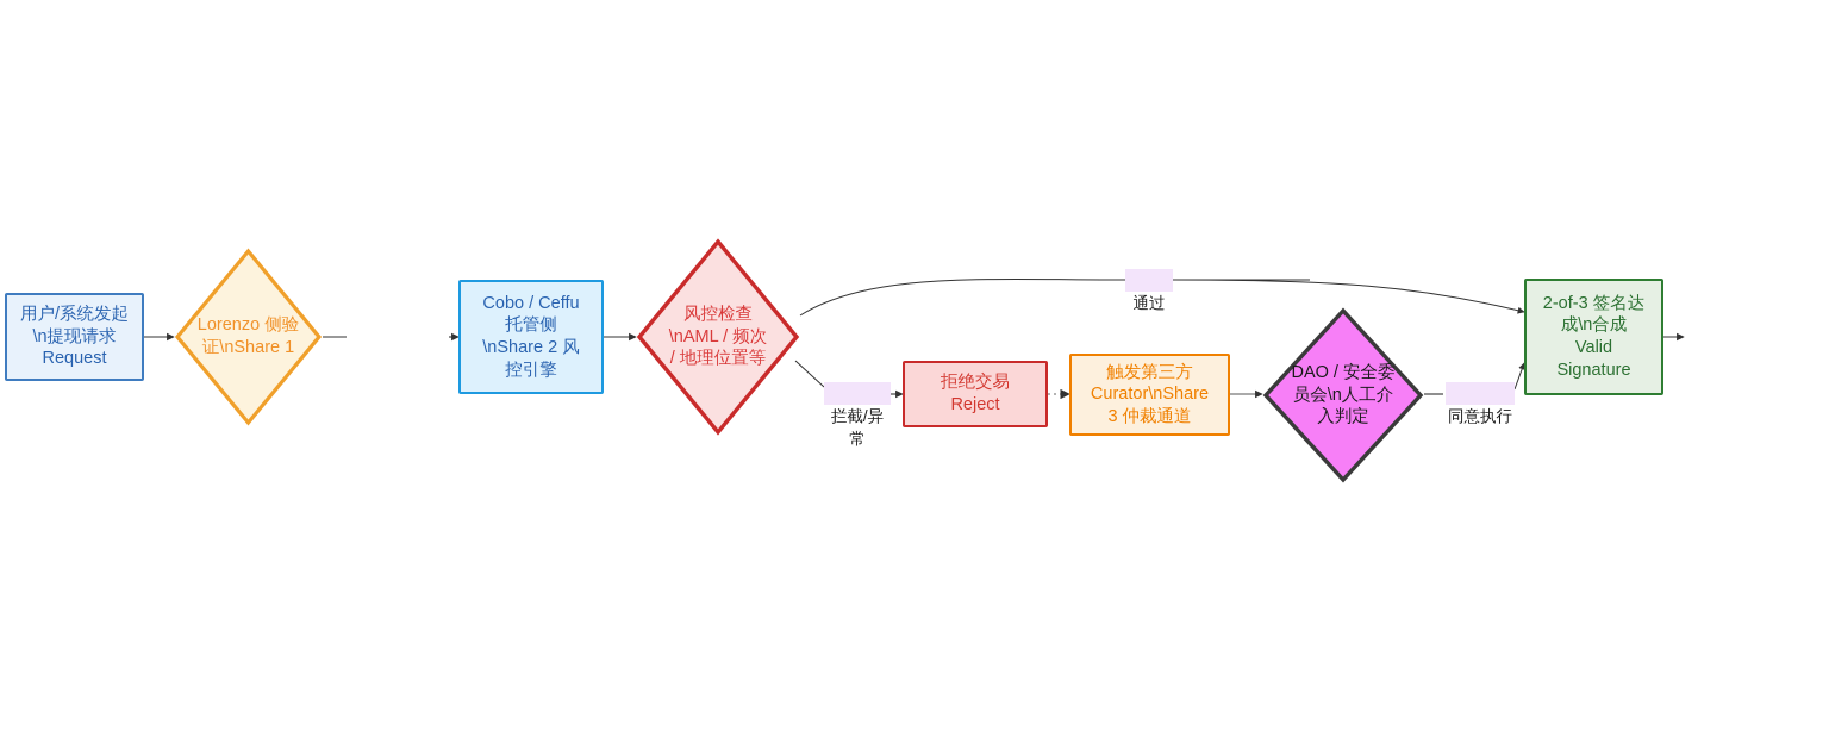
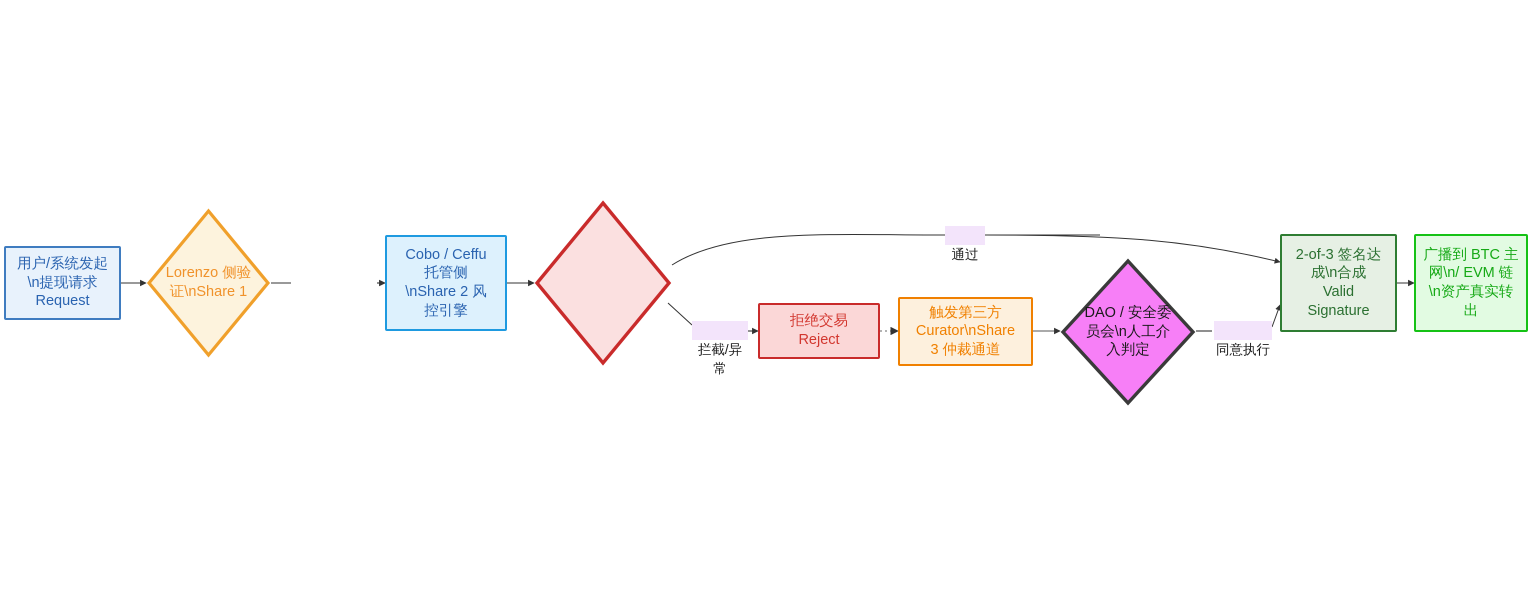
  用户/系统发起\n提现请求
  Request
  Lorenzo 侧验
  证\nShare 1
  Cobo / Ceffu
  托管侧
  \nShare 2 风
  控引擎
- 风控检查
- \nAML / 频次
- / 地理位置等
  通过
  拦截/异常
  拒绝交易
  Reject
  触发第三方
  Curator\nShare
  3 仲裁通道
  DAO / 安全委
  员会\n人工介
  入判定
  同意执行
  2-of-3 签名达
  成\n合成
  Valid
  Signature
+ 广播到 BTC 主
+ 网\n/ EVM 链
+ \n资产真实转
+ 出
